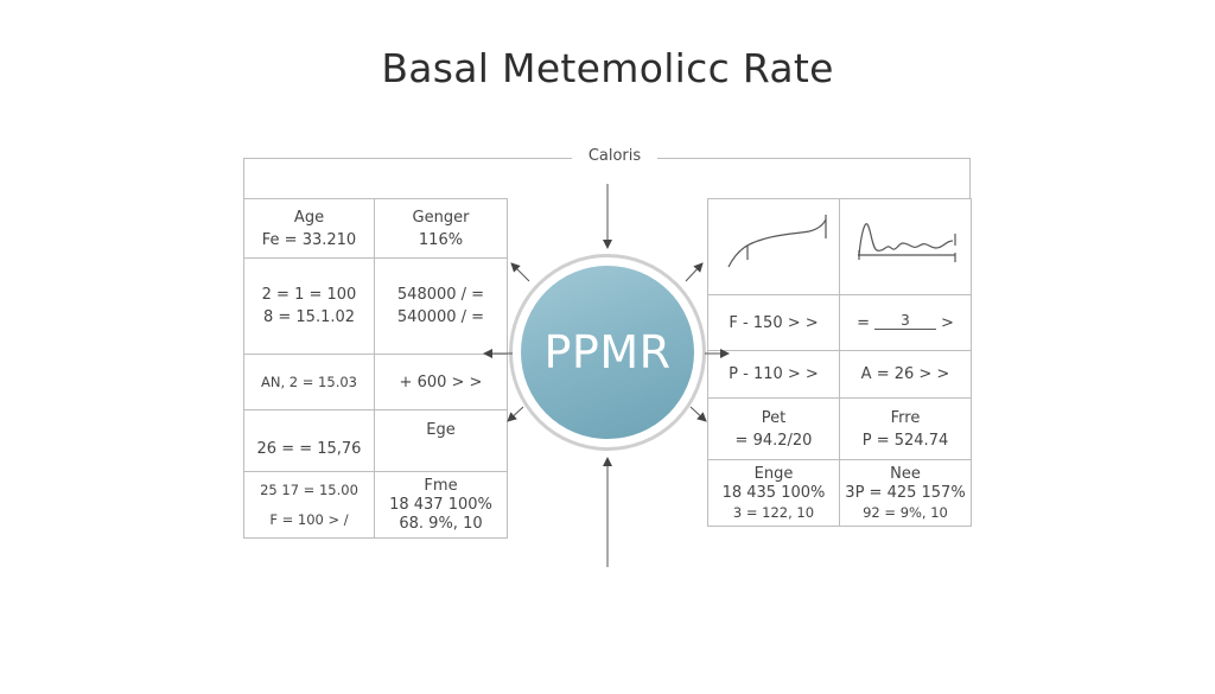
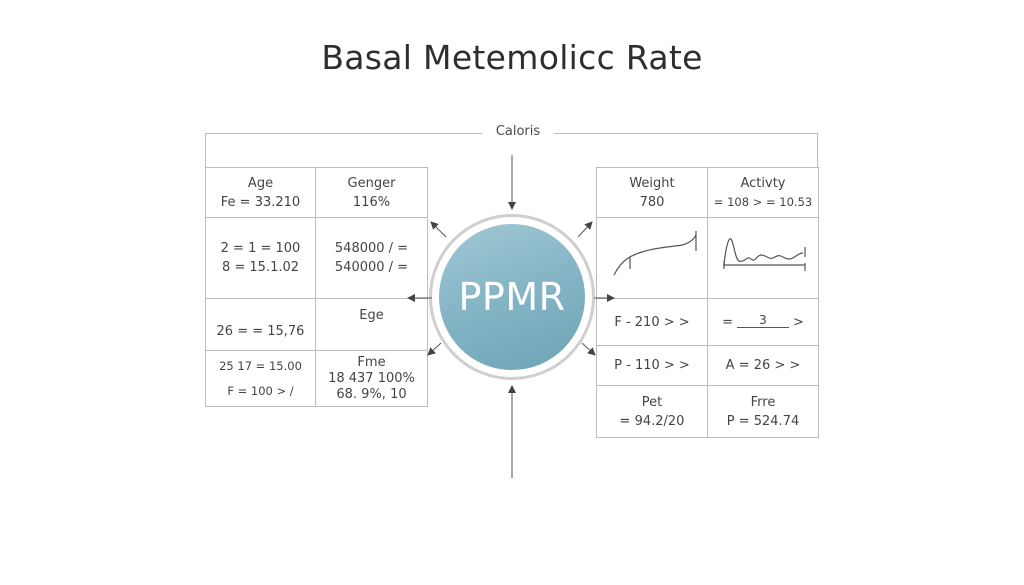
  Basal Metemolicc Rate
  Caloris
  Age Fe = 33.210	Genger 116%
  2 = 1 = 100 8 = 15.1.02	548000 / = 540000 / =
- AN, 2 = 15.03	+ 600 > >
  26 = = 15,76	Ege
  25 17 = 15.00 F = 100 > /	Fme 18 437 100% 68. 9%, 10
+ Weight 780	Activty = 108 > = 10.53
- F - 150 > >	= 3 >
+ F - 210 > >	= 3 >
  P - 110 > >	A = 26 > >
  Pet = 94.2/20	Frre P = 524.74
- Enge 18 435 100% 3 = 122, 10	Nee 3P = 425 157% 92 = 9%, 10
  PPMR
